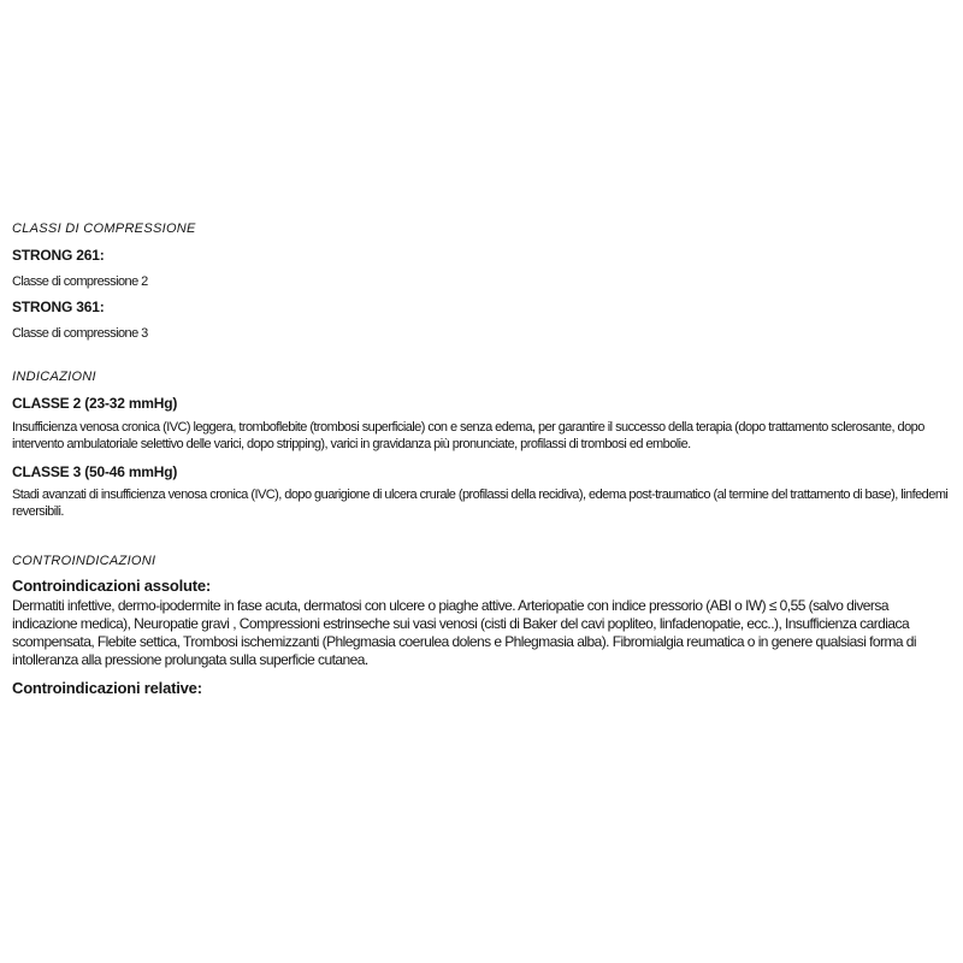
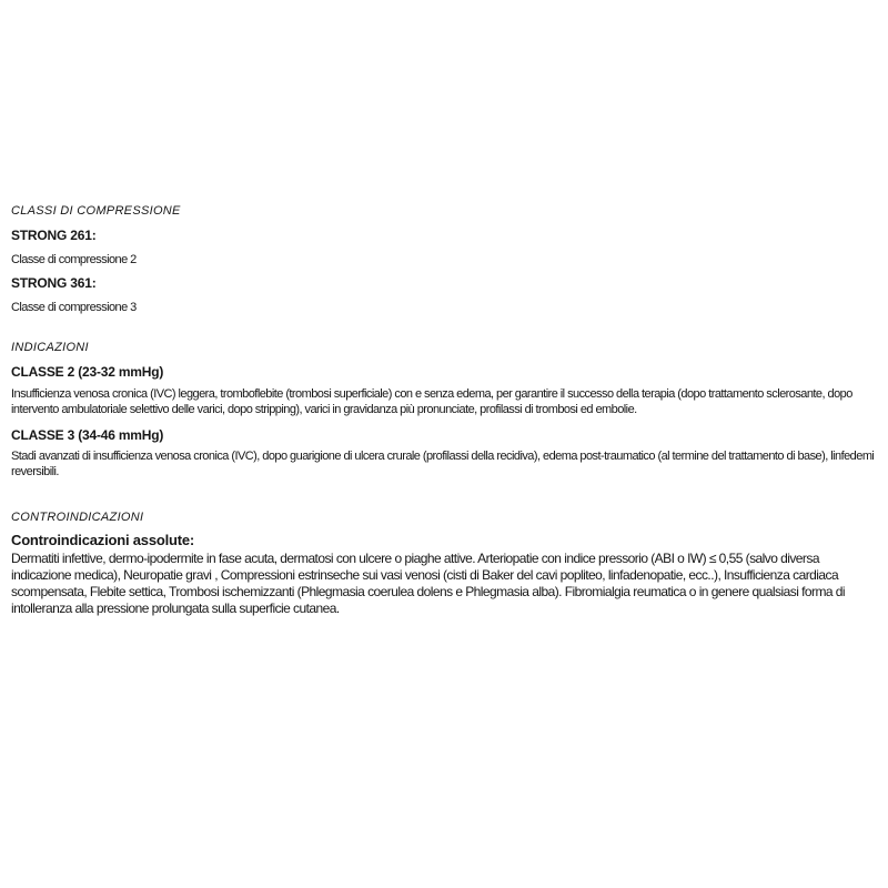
  CLASSI DI COMPRESSIONE
  STRONG 261:
  Classe di compressione 2
  STRONG 361:
  Classe di compressione 3
  INDICAZIONI
  CLASSE 2 (23-32 mmHg)
  Insufficienza venosa cronica (IVC) leggera, tromboflebite (trombosi superficiale) con e senza edema, per garantire il successo della terapia (dopo trattamento sclerosante, dopo intervento ambulatoriale selettivo delle varici, dopo stripping), varici in gravidanza più pronunciate, profilassi di trombosi ed embolie.
- CLASSE 3 (50-46 mmHg)
+ CLASSE 3 (34-46 mmHg)
  Stadi avanzati di insufficienza venosa cronica (IVC), dopo guarigione di ulcera crurale (profilassi della recidiva), edema post-traumatico (al termine del trattamento di base), linfedemi reversibili.
  CONTROINDICAZIONI
  Controindicazioni assolute:
  Dermatiti infettive, dermo-ipodermite in fase acuta, dermatosi con ulcere o piaghe attive. Arteriopatie con indice pressorio (ABI o IW) ≤ 0,55 (salvo diversa indicazione medica), Neuropatie gravi , Compressioni estrinseche sui vasi venosi (cisti di Baker del cavi popliteo, linfadenopatie, ecc..), Insufficienza cardiaca scompensata, Flebite settica, Trombosi ischemizzanti (Phlegmasia coerulea dolens e Phlegmasia alba). Fibromialgia reumatica o in genere qualsiasi forma di intolleranza alla pressione prolungata sulla superficie cutanea.
- Controindicazioni relative:
